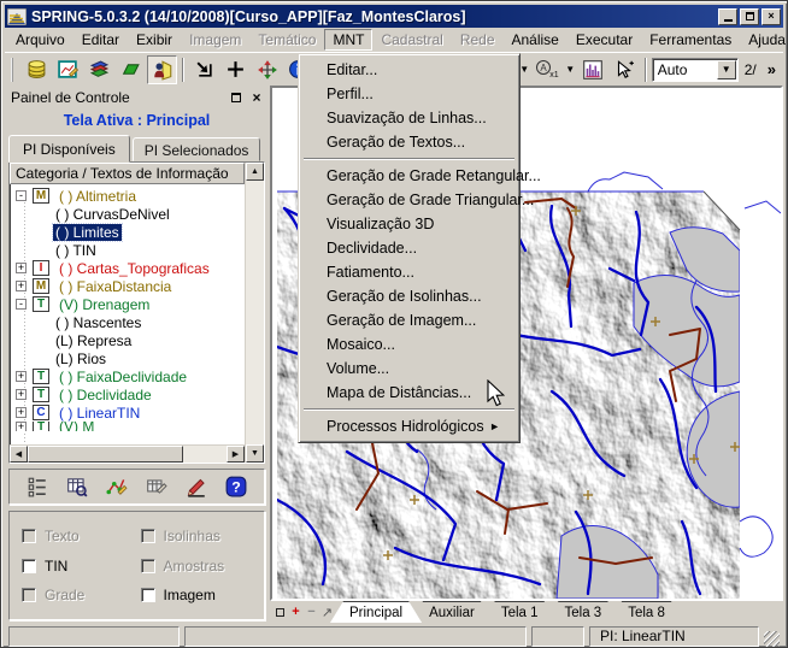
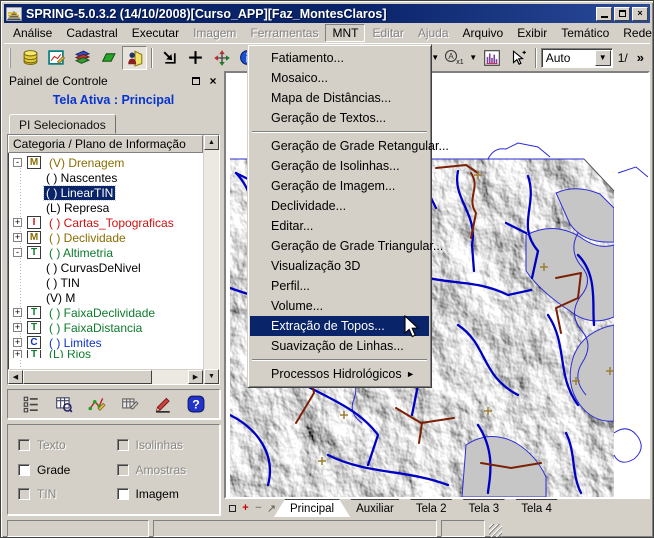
  SPRING-5.0.3.2 (14/10/2008)[Curso_APP][Faz_MontesClaros]
  ×
- Arquivo
+ Análise
- Editar
+ Cadastral
- Exibir
+ Executar
  Imagem
- Temático
+ Ferramentas
  MNT
- Cadastral
+ Editar
- Rede
+ Ajuda
- Análise
+ Arquivo
- Executar
+ Exibir
- Ferramentas
+ Temático
- Ajuda
+ Rede
  ▼
  A
  ▼
  Auto
  ▼
- 2/
+ 1/
  »
  Painel de Controle
  ×
  Tela Ativa : Principal
- PI Disponíveis
  PI Selecionados
- Categoria / Textos de Informação
+ Categoria / Plano de Informação
  -
  M
- ( ) Altimetria
+ (V) Drenagem
- ( ) CurvasDeNivel
+ ( ) Nascentes
- ( ) Limites
+ ( ) LinearTIN
- ( ) TIN
+ (L) Represa
  +
  I
  ( ) Cartas_Topograficas
  +
  M
- ( ) FaixaDistancia
+ ( ) Declividade
  -
  T
- (V) Drenagem
+ ( ) Altimetria
- ( ) Nascentes
+ ( ) CurvasDeNivel
- (L) Represa
+ ( ) TIN
- (L) Rios
+ (V) M
  +
  T
  ( ) FaixaDeclividade
  +
  T
- ( ) Declividade
+ ( ) FaixaDistancia
  +
  C
- ( ) LinearTIN
+ ( ) Limites
  +
  T
- (V) M
+ (L) Rios
  ?
  Texto
  Isolinhas
- TIN
+ Grade
  Amostras
- Grade
+ TIN
  Imagem
  +
  −
  ↗
  Principal
  Auxiliar
- Tela 1
+ Tela 2
  Tela 3
- Tela 8
+ Tela 4
- PI: LinearTIN
- Editar...
+ Fatiamento...
- Perfil...
+ Mosaico...
- Suavização de Linhas...
+ Mapa de Distâncias...
  Geração de Textos...
  Geração de Grade Retangular...
- Geração de Grade Triangular...
+ Geração de Isolinhas...
- Visualização 3D
+ Geração de Imagem...
  Declividade...
- Fatiamento...
+ Editar...
- Geração de Isolinhas...
+ Geração de Grade Triangular...
- Geração de Imagem...
+ Visualização 3D
- Mosaico...
+ Perfil...
  Volume...
+ Extração de Topos...
- Mapa de Distâncias...
+ Suavização de Linhas...
  Processos Hidrológicos
  ►
